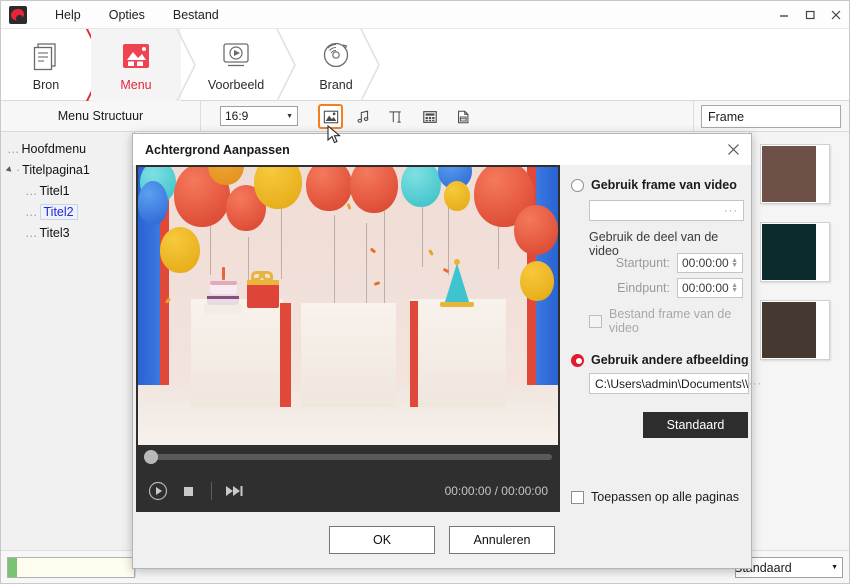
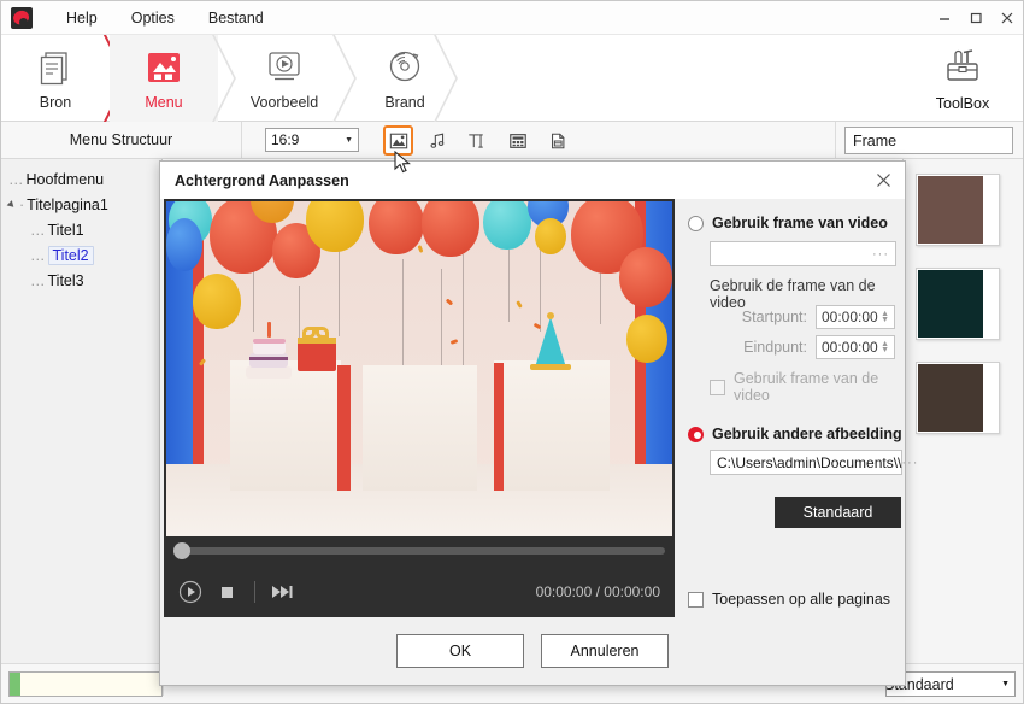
  Help
  Opties
  Bestand
  Bron
  Menu
  Voorbeeld
  Brand
+ ToolBox
  Menu Structuur
  16:9
  Frame
  …
  Hoofdmenu
  ·
  Titelpagina1
  …
  Titel1
  …
  Titel2
  …
  Titel3
  Achtergrond Aanpassen
  00:00:00 / 00:00:00
  Gebruik frame van video
  ···
- Gebruik de deel van de video
+ Gebruik de frame van de video
  Startpunt:
  00:00:00
  Eindpunt:
  00:00:00
- Bestand frame van de video
+ Gebruik frame van de video
  Gebruik andere afbeelding
  C:\Users\admin\Documents\\
  ···
  Standaard
  Toepassen op alle paginas
  OK
  Annuleren
